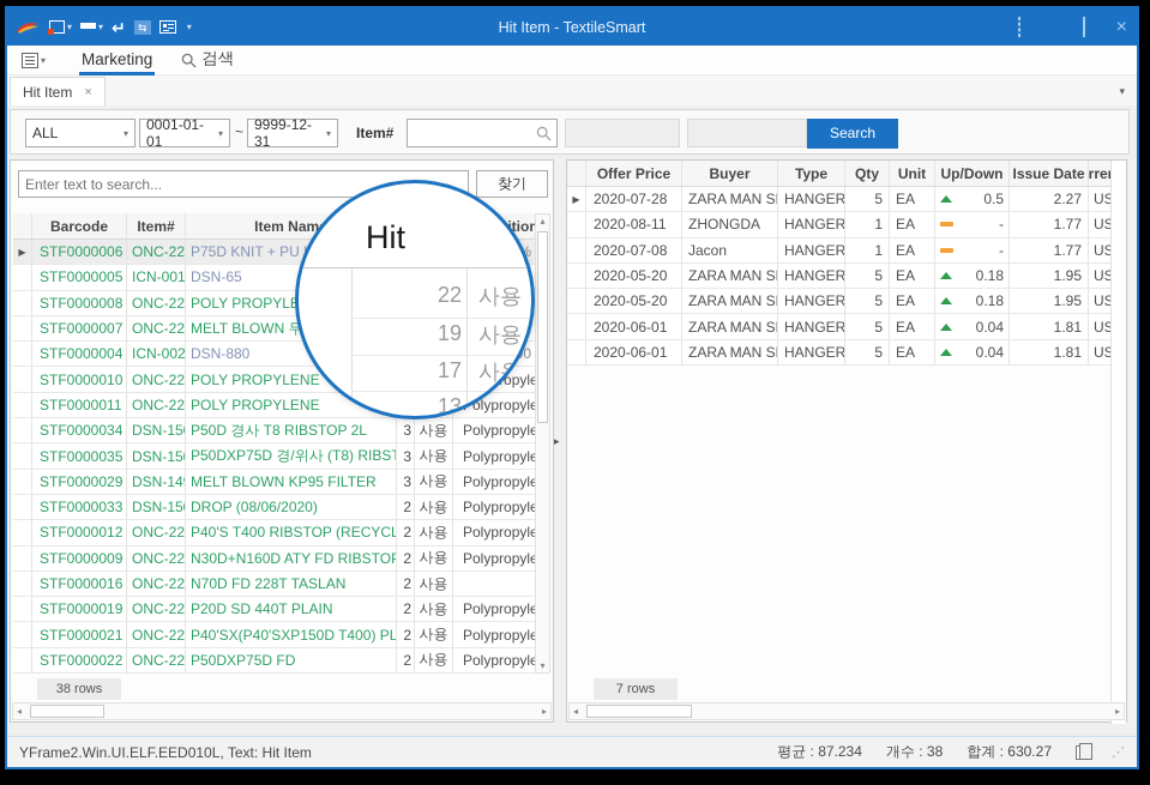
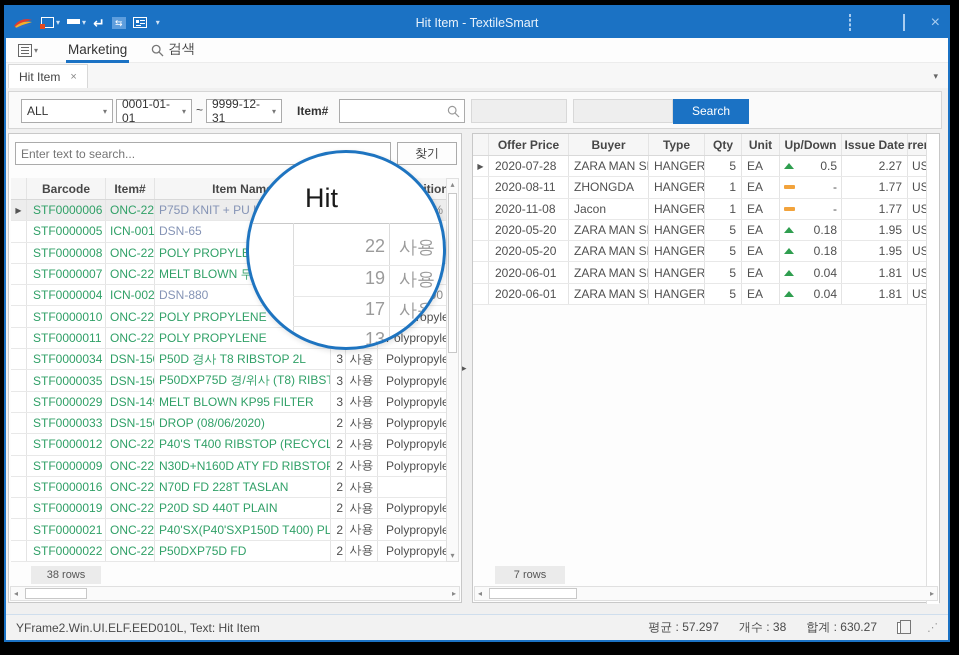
  ▾
  ▾
  ↵
  ⇆
  ▾
  Hit Item - TextileSmart
  ×
  ▾
  Marketing
  검색
  Hit Item
  ×
  ▾
  ALL
  ▾
  0001-01-01
  ▾
  ~
  9999-12-31
  ▾
  Item#
  Search
  Enter text to search...
  찾기
  Barcode
  Item#
  Item Nam
  ▶
  STF0000006
  ONC-22
  P75D KNIT + PU
  STF0000005
  ICN-001
  DSN-65
  STF0000008
  ONC-22
  POLY PROPYL
  STF0000007
  ONC-22
  MELT BLOWN 무
  STF0000004
  ICN-002
  DSN-880
  STF0000010
  ONC-22
  POLY PROPYLENE
  STF0000011
  ONC-22
  POLY PROPYLENE
  STF0000034
  DSN-15
  P50D 경사 T8 RIBSTOP 2L
  3
  사용
  Polypropyl
  STF0000035
  DSN-15
  P50DXP75D 경/위사 (T8) RIBST
  3
  사용
  Polypropyl
  STF0000029
  DSN-14
  MELT BLOWN KP95 FILTER
  3
  사용
  Polypropyl
  STF0000033
  DSN-15
  DROP (08/06/2020)
  2
  사용
  Polypropyl
  STF0000012
  ONC-22
  P40'S T400 RIBSTOP (RECYCL
  2
  사용
  Polypropyl
  STF0000009
  ONC-22
  N30D+N160D ATY FD RIBSTOP
  2
  사용
  Polypropyl
  STF0000016
  ONC-22
  N70D FD 228T TASLAN
  2
  사용
  STF0000019
  ONC-22
  P20D SD 440T PLAIN
  2
  사용
  Polypropyl
  STF0000021
  ONC-22
  P40'SX(P40'SXP150D T400) PL
  2
  사용
  Polypropyl
  STF0000022
  ONC-22
  P50DXP75D FD
  2
  사용
  Polypropyl
  ▴
  ▾
  38 rows
  ◂
  ▸
  ▸
  Offer Price
  Buyer
  Type
  Qty
  Unit
  Up/Down
  Issue Date
  ▶
  2020-07-28
  HANGER
  5
  EA
  0.5
  2.27
  2020-08-11
  ZHONGDA
  HANGER
  1
  EA
  -
  1.77
- 2020-07-08
+ 2020-11-08
  Jacon
  HANGER
  1
  EA
  -
  1.77
  2020-05-20
  HANGER
  5
  EA
  0.18
  1.95
  2020-05-20
  HANGER
  5
  EA
  0.18
  1.95
  2020-06-01
  HANGER
  5
  EA
  0.04
  1.81
  2020-06-01
  HANGER
  5
  EA
  0.04
  1.81
  7 rows
  ◂
  ▸
  Hit
  22
  19
  17
  13
  사용
  사용
  사용
  사용
  YFrame2.Win.UI.ELF.EED010L, Text: Hit Item
- 평균 : 87.234
+ 평균 : 57.297
  개수 : 38
  합계 : 630.27
  ⋰
